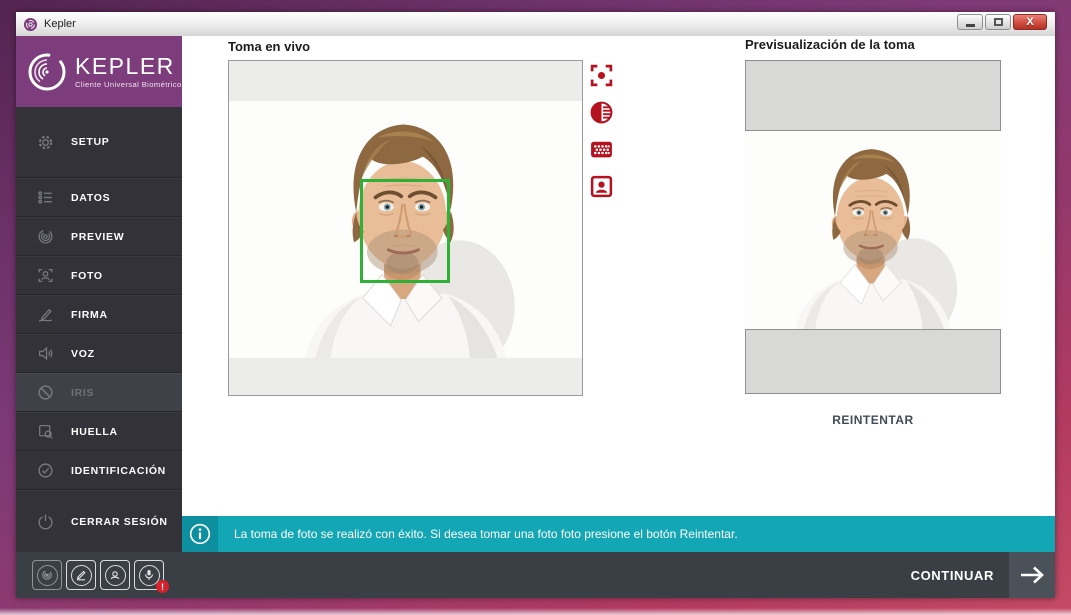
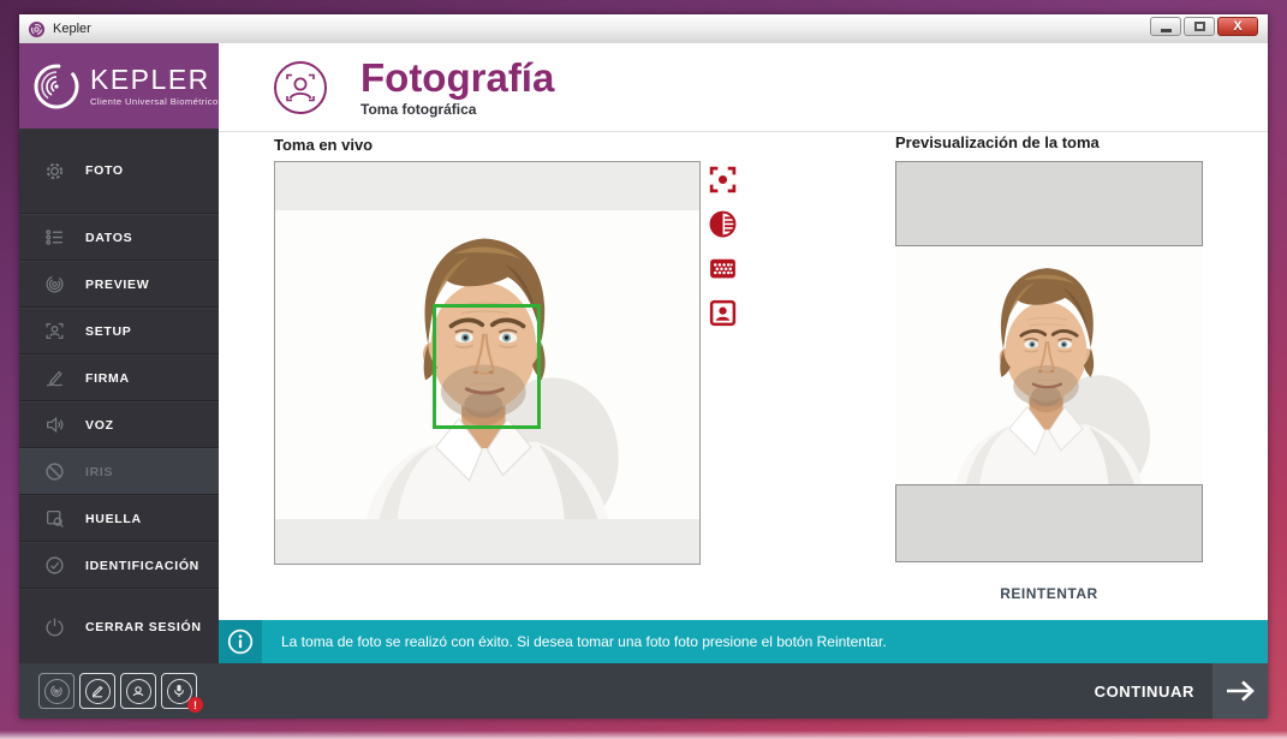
  Kepler
  X
  KEPLER
  Cliente Universal Biométrico
- SETUP
+ FOTO
  DATOS
  PREVIEW
- FOTO
+ SETUP
  FIRMA
  VOZ
  IRIS
  HUELLA
  IDENTIFICACIÓN
  CERRAR SESIÓN
+ Fotografía
+ Toma fotográfica
  Toma en vivo
  Previsualización de la toma
  REINTENTAR
  La toma de foto se realizó con éxito. Si desea tomar una foto foto presione el botón Reintentar.
  !
  CONTINUAR
